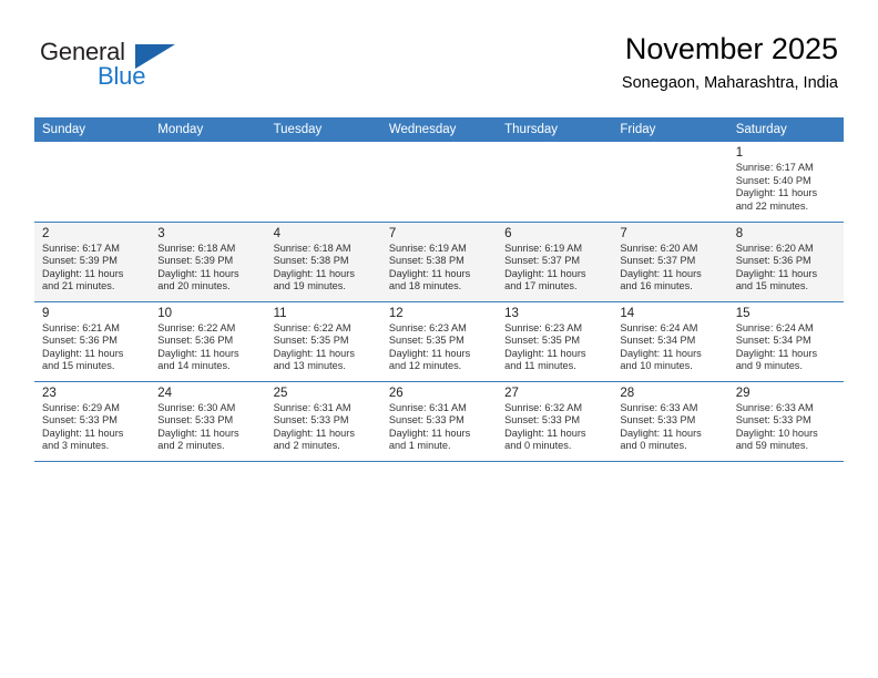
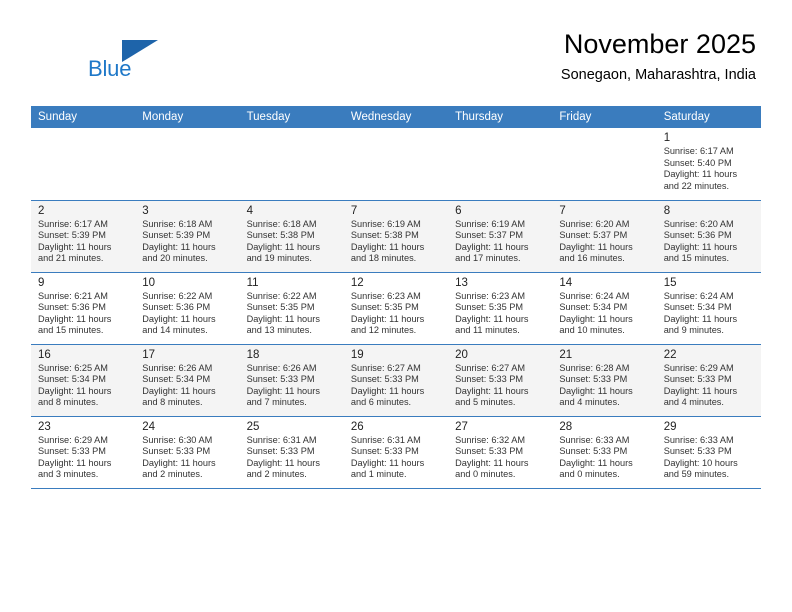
- General
  Blue
  November 2025
  Sonegaon, Maharashtra, India
  Sunday	Monday	Tuesday	Wednesday	Thursday	Friday	Saturday
  						1Sunrise: 6:17 AMSunset: 5:40 PMDaylight: 11 hoursand 22 minutes.
  2Sunrise: 6:17 AMSunset: 5:39 PMDaylight: 11 hoursand 21 minutes.	3Sunrise: 6:18 AMSunset: 5:39 PMDaylight: 11 hoursand 20 minutes.	4Sunrise: 6:18 AMSunset: 5:38 PMDaylight: 11 hoursand 19 minutes.	7Sunrise: 6:19 AMSunset: 5:38 PMDaylight: 11 hoursand 18 minutes.	6Sunrise: 6:19 AMSunset: 5:37 PMDaylight: 11 hoursand 17 minutes.	7Sunrise: 6:20 AMSunset: 5:37 PMDaylight: 11 hoursand 16 minutes.	8Sunrise: 6:20 AMSunset: 5:36 PMDaylight: 11 hoursand 15 minutes.
  9Sunrise: 6:21 AMSunset: 5:36 PMDaylight: 11 hoursand 15 minutes.	10Sunrise: 6:22 AMSunset: 5:36 PMDaylight: 11 hoursand 14 minutes.	11Sunrise: 6:22 AMSunset: 5:35 PMDaylight: 11 hoursand 13 minutes.	12Sunrise: 6:23 AMSunset: 5:35 PMDaylight: 11 hoursand 12 minutes.	13Sunrise: 6:23 AMSunset: 5:35 PMDaylight: 11 hoursand 11 minutes.	14Sunrise: 6:24 AMSunset: 5:34 PMDaylight: 11 hoursand 10 minutes.	15Sunrise: 6:24 AMSunset: 5:34 PMDaylight: 11 hoursand 9 minutes.
+ 16Sunrise: 6:25 AMSunset: 5:34 PMDaylight: 11 hoursand 8 minutes.	17Sunrise: 6:26 AMSunset: 5:34 PMDaylight: 11 hoursand 8 minutes.	18Sunrise: 6:26 AMSunset: 5:33 PMDaylight: 11 hoursand 7 minutes.	19Sunrise: 6:27 AMSunset: 5:33 PMDaylight: 11 hoursand 6 minutes.	20Sunrise: 6:27 AMSunset: 5:33 PMDaylight: 11 hoursand 5 minutes.	21Sunrise: 6:28 AMSunset: 5:33 PMDaylight: 11 hoursand 4 minutes.	22Sunrise: 6:29 AMSunset: 5:33 PMDaylight: 11 hoursand 4 minutes.
  23Sunrise: 6:29 AMSunset: 5:33 PMDaylight: 11 hoursand 3 minutes.	24Sunrise: 6:30 AMSunset: 5:33 PMDaylight: 11 hoursand 2 minutes.	25Sunrise: 6:31 AMSunset: 5:33 PMDaylight: 11 hoursand 2 minutes.	26Sunrise: 6:31 AMSunset: 5:33 PMDaylight: 11 hoursand 1 minute.	27Sunrise: 6:32 AMSunset: 5:33 PMDaylight: 11 hoursand 0 minutes.	28Sunrise: 6:33 AMSunset: 5:33 PMDaylight: 11 hoursand 0 minutes.	29Sunrise: 6:33 AMSunset: 5:33 PMDaylight: 10 hoursand 59 minutes.
